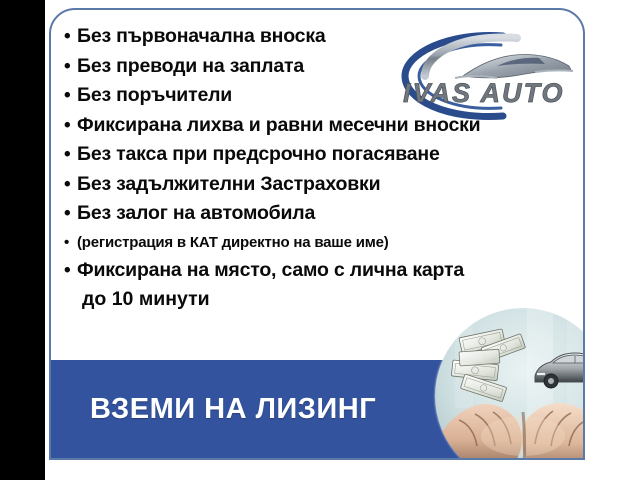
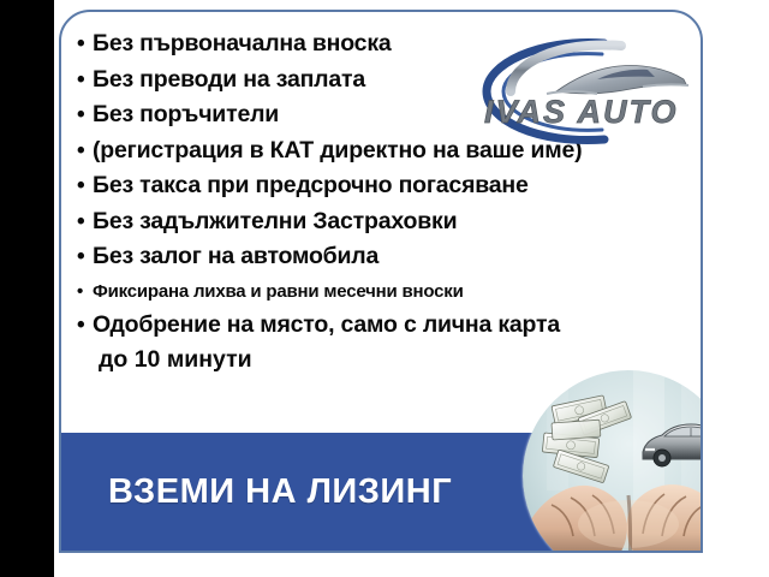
  •
  Без първоначална вноска
  •
  Без преводи на заплата
  •
  Без поръчители
  •
- Фиксирана лихва и равни месечни вноски
+ (регистрация в КАТ директно на ваше име)
  •
  Без такса при предсрочно погасяване
  •
  Без задължителни Застраховки
  •
  Без залог на автомобила
  •
- (регистрация в КАТ директно на ваше име)
+ Фиксирана лихва и равни месечни вноски
  •
- Фиксирана на място, само с лична карта
+ Одобрение на място, само с лична карта
  до 10 минути
  IVAS AUTO
  ВЗЕМИ НА ЛИЗИНГ
